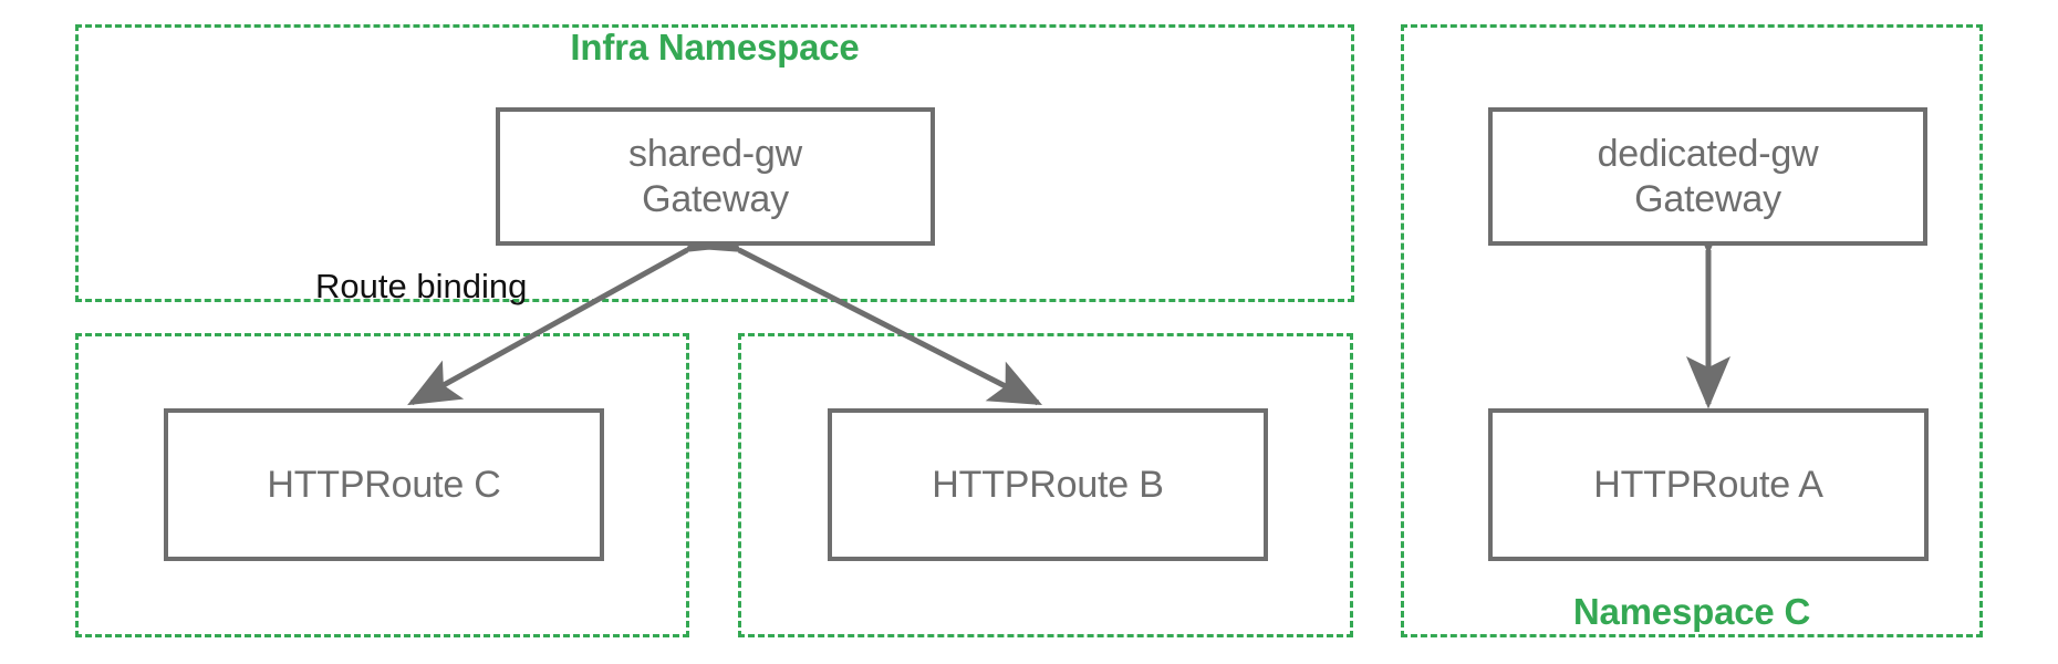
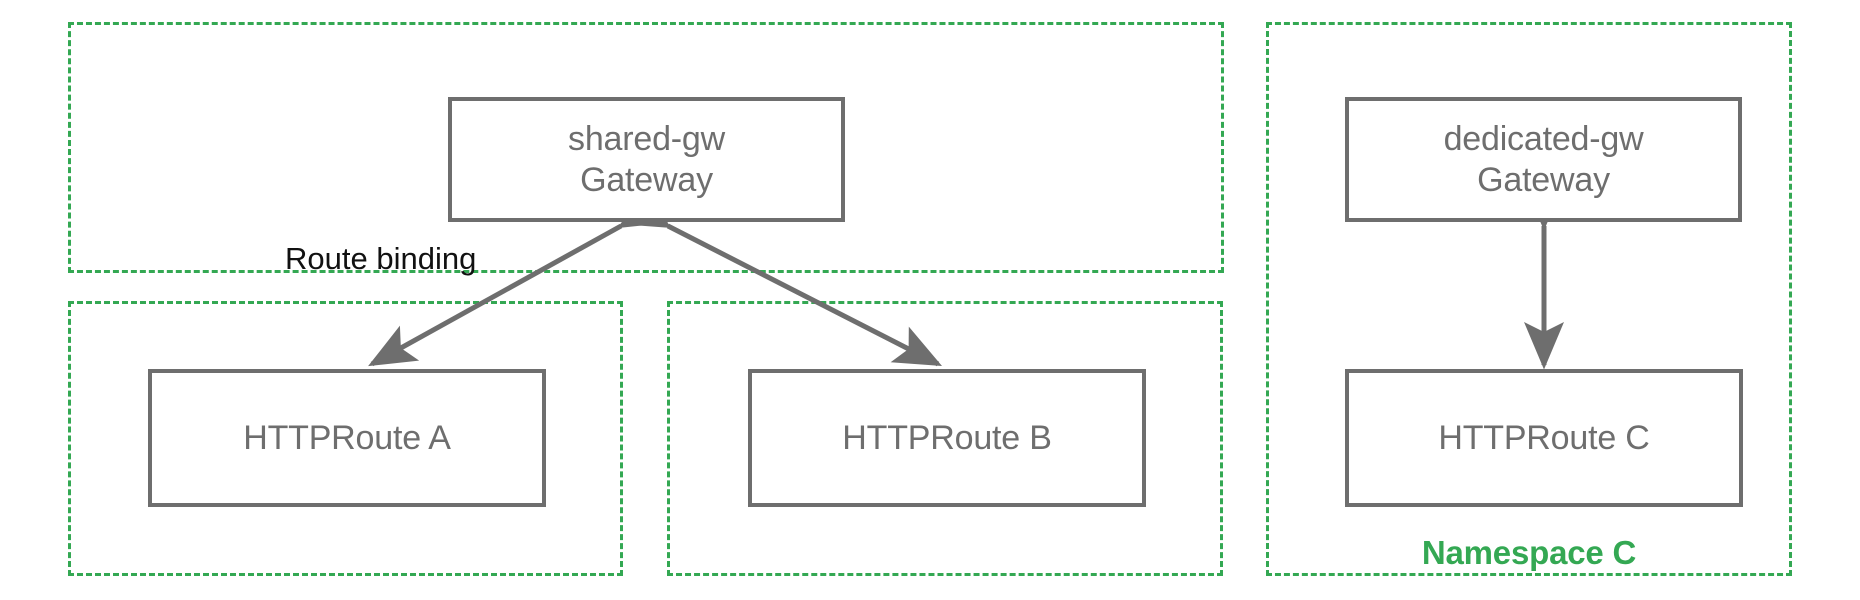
- Infra Namespace
  Namespace C
  shared-gw
  Gateway
  dedicated-gw
  Gateway
- HTTPRoute C
+ HTTPRoute A
  HTTPRoute B
- HTTPRoute A
+ HTTPRoute C
  Route binding
